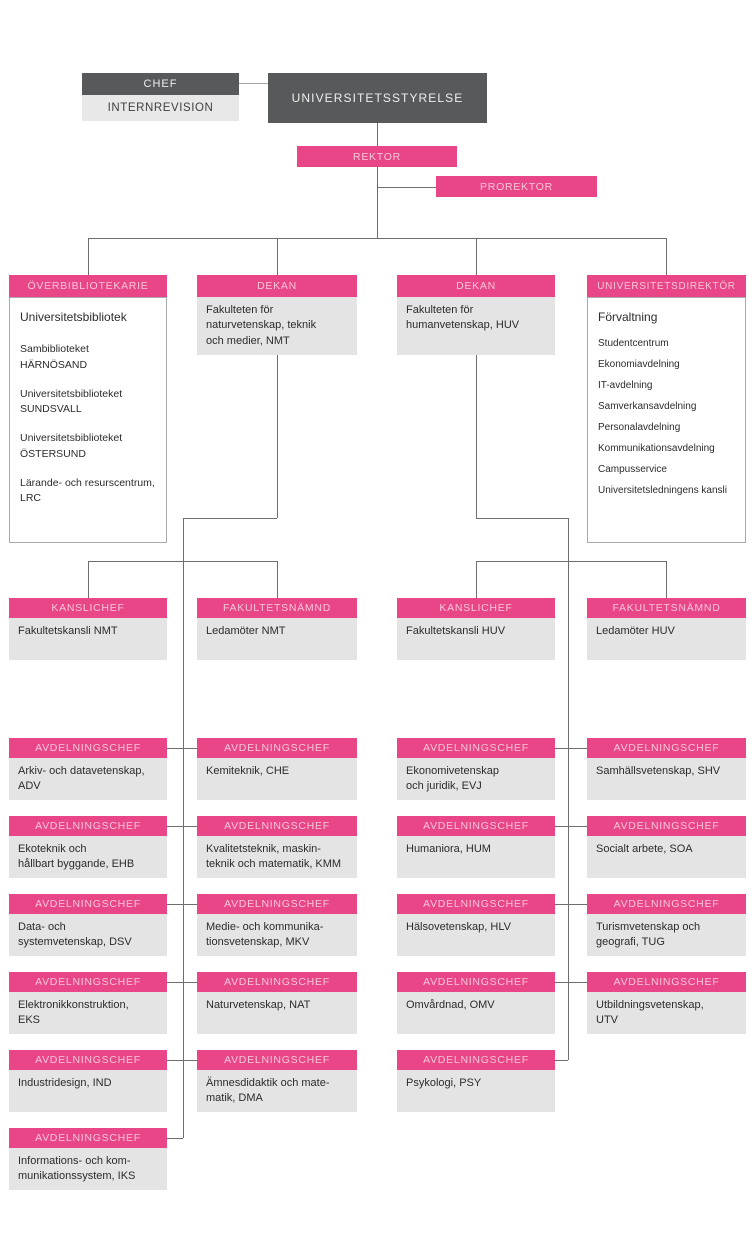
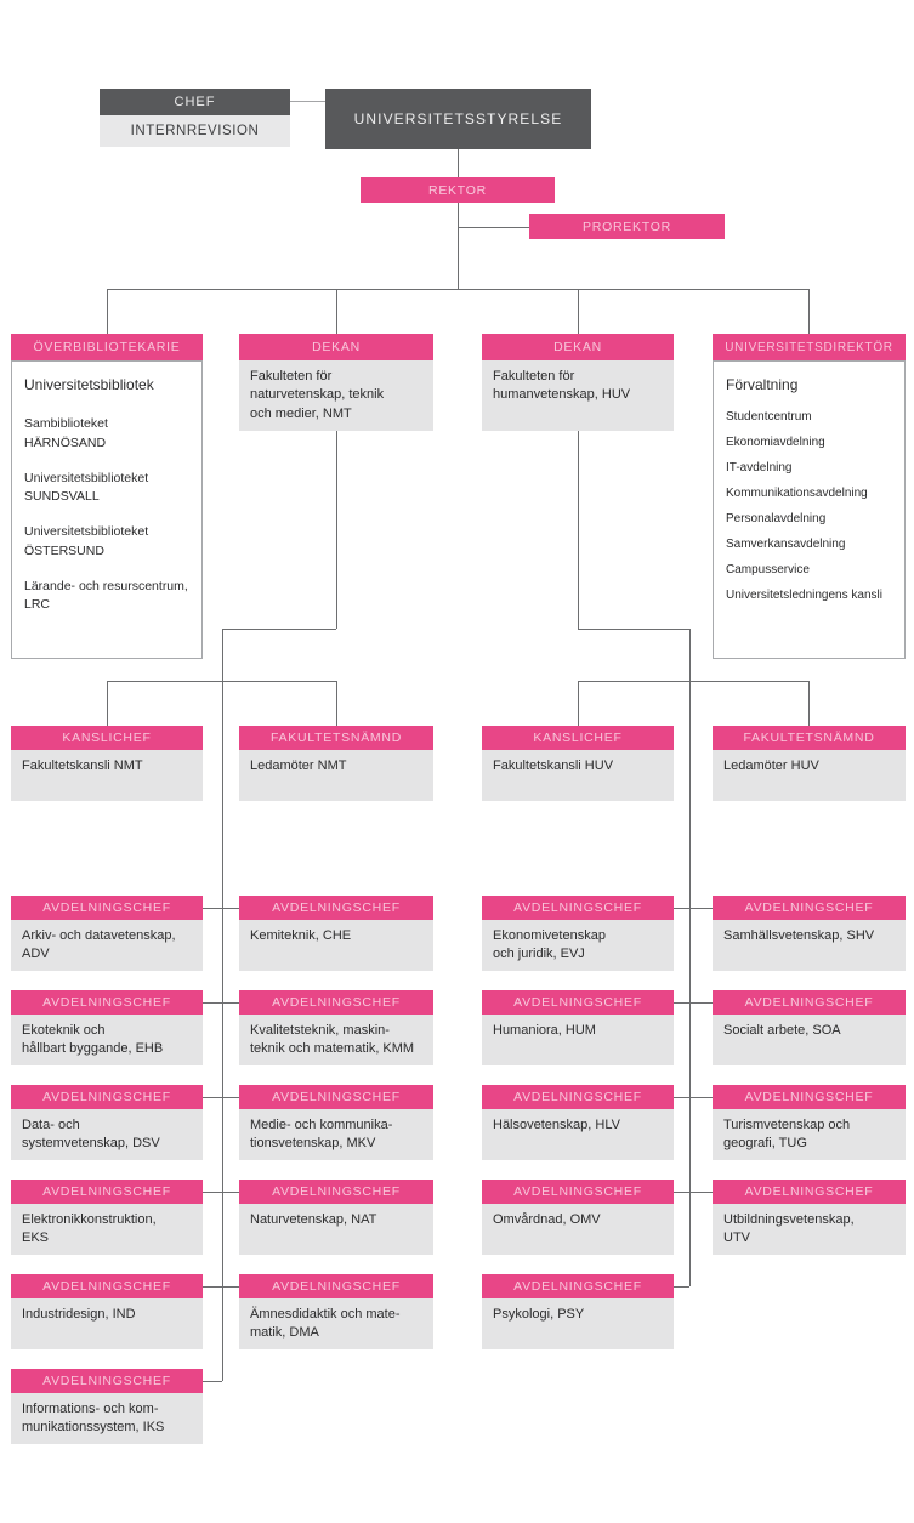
  CHEF
  INTERNREVISION
  UNIVERSITETSSTYRELSE
  REKTOR
  PROREKTOR
  ÖVERBIBLIOTEKARIE
  Universitetsbibliotek
  Sambiblioteket
  HÄRNÖSAND
  Universitetsbiblioteket
  SUNDSVALL
  Universitetsbiblioteket
  ÖSTERSUND
  Lärande- och resurscentrum,
  LRC
  DEKAN
  Fakulteten för
  naturvetenskap, teknik
  och medier, NMT
  DEKAN
  Fakulteten för
  humanvetenskap, HUV
  UNIVERSITETSDIREKTÖR
  Förvaltning
  Studentcentrum
  Ekonomiavdelning
  IT-avdelning
- Samverkansavdelning
+ Kommunikationsavdelning
  Personalavdelning
- Kommunikationsavdelning
+ Samverkansavdelning
  Campusservice
  Universitetsledningens kansli
  KANSLICHEF
  Fakultetskansli NMT
  FAKULTETSNÄMND
  Ledamöter NMT
  KANSLICHEF
  Fakultetskansli HUV
  FAKULTETSNÄMND
  Ledamöter HUV
  AVDELNINGSCHEF
  Arkiv- och datavetenskap,
  ADV
  AVDELNINGSCHEF
  Ekoteknik och
  hållbart byggande, EHB
  AVDELNINGSCHEF
  Data- och
  systemvetenskap, DSV
  AVDELNINGSCHEF
  Elektronikkonstruktion,
  EKS
  AVDELNINGSCHEF
  Industridesign, IND
  AVDELNINGSCHEF
  Informations- och kom-
  munikationssystem, IKS
  AVDELNINGSCHEF
  Kemiteknik, CHE
  AVDELNINGSCHEF
  Kvalitetsteknik, maskin-
  teknik och matematik, KMM
  AVDELNINGSCHEF
  Medie- och kommunika-
  tionsvetenskap, MKV
  AVDELNINGSCHEF
  Naturvetenskap, NAT
  AVDELNINGSCHEF
  Ämnesdidaktik och mate-
  matik, DMA
  AVDELNINGSCHEF
  Ekonomivetenskap
  och juridik, EVJ
  AVDELNINGSCHEF
  Humaniora, HUM
  AVDELNINGSCHEF
  Hälsovetenskap, HLV
  AVDELNINGSCHEF
  Omvårdnad, OMV
  AVDELNINGSCHEF
  Psykologi, PSY
  AVDELNINGSCHEF
  Samhällsvetenskap, SHV
  AVDELNINGSCHEF
  Socialt arbete, SOA
  AVDELNINGSCHEF
  Turismvetenskap och
  geografi, TUG
  AVDELNINGSCHEF
  Utbildningsvetenskap,
  UTV
